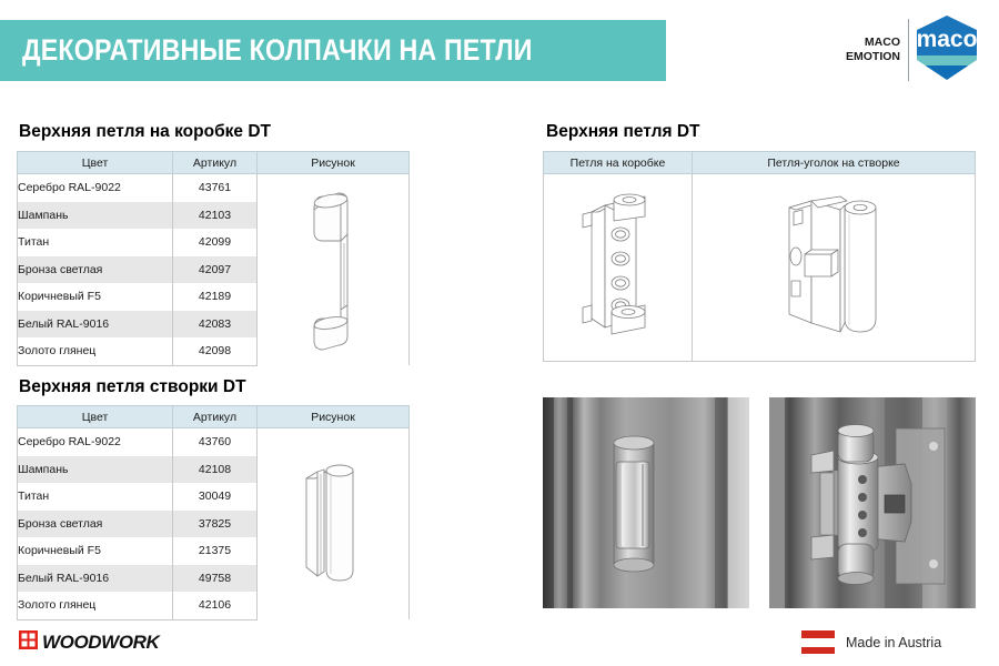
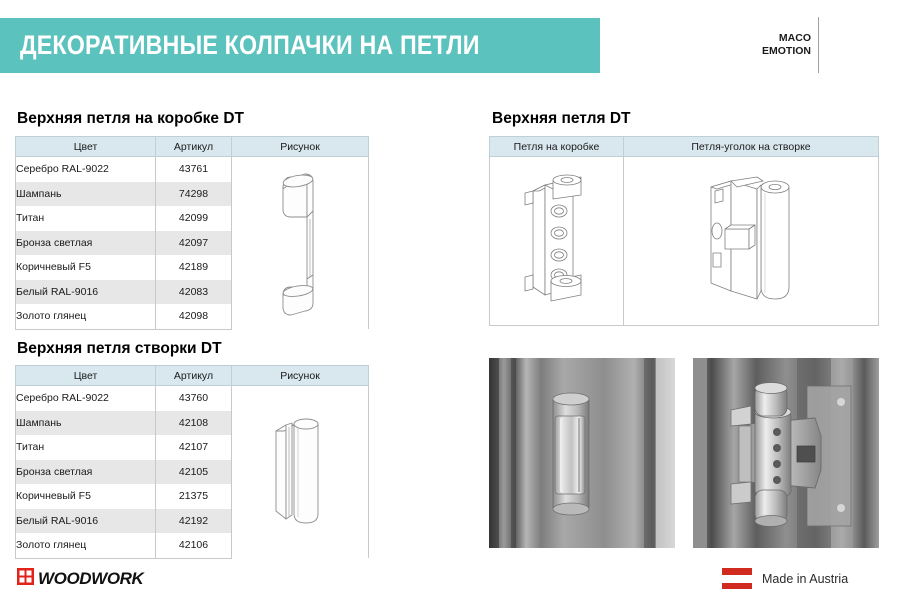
  ДЕКОРАТИВНЫЕ КОЛПАЧКИ НА ПЕТЛИ
  MACO
  EMOTION
- maco
  Верхняя петля на коробке DT
  Цвет	Артикул	Рисунок
  Серебро RAL-9022	43761
- Шампань	42103
+ Шампань	74298
  Титан	42099
  Бронза светлая	42097
  Коричневый F5	42189
  Белый RAL-9016	42083
  Золото глянец	42098
  Верхняя петля створки DT
  Цвет	Артикул	Рисунок
  Серебро RAL-9022	43760
  Шампань	42108
- Титан	30049
+ Титан	42107
- Бронза светлая	37825
+ Бронза светлая	42105
  Коричневый F5	21375
- Белый RAL-9016	49758
+ Белый RAL-9016	42192
  Золото глянец	42106
  Верхняя петля DT
  Петля на коробке	Петля-уголок на створке
  WOODWORK
  Made in Austria
